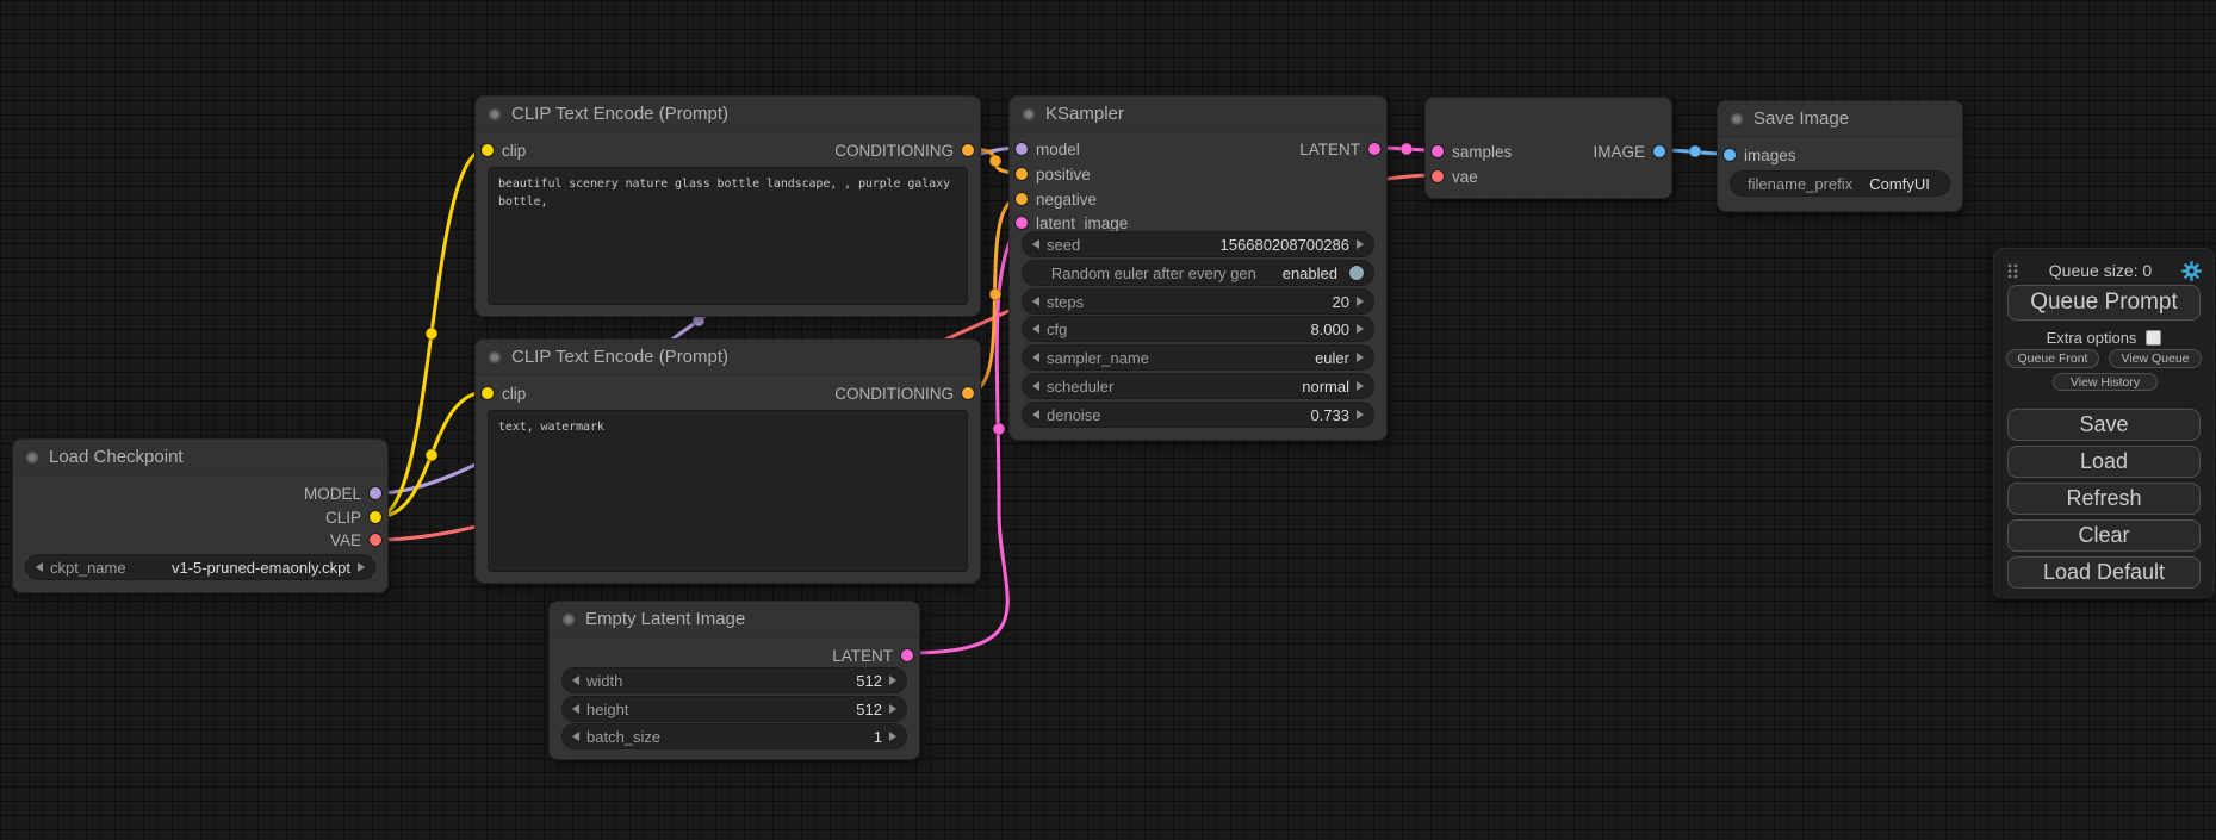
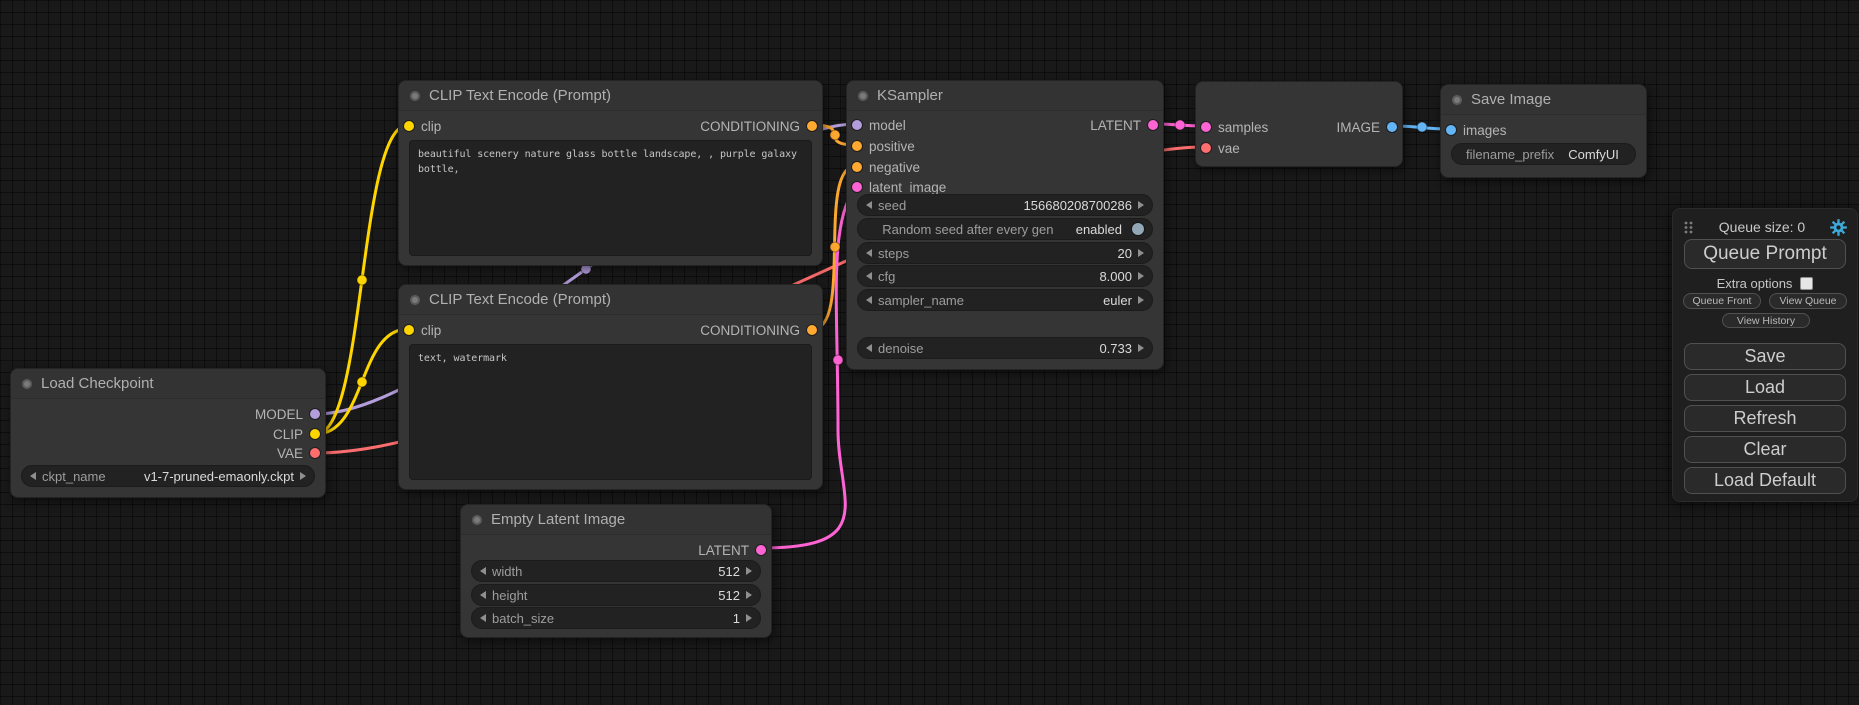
  Load Checkpoint
  MODEL
  CLIP
  VAE
  ckpt_name
- v1-5-pruned-emaonly.ckpt
+ v1-7-pruned-emaonly.ckpt
  CLIP Text Encode (Prompt)
  clip
  CONDITIONING
  beautiful scenery nature glass bottle landscape, , purple galaxy bottle,
  CLIP Text Encode (Prompt)
  clip
  CONDITIONING
  text, watermark
  KSampler
  model
  LATENT
  positive
  negative
  latent_image
  seed
  156680208700286
- Random euler after every gen
+ Random seed after every gen
  enabled
  steps
  20
  cfg
  8.000
  sampler_name
  euler
- scheduler
- normal
  denoise
  0.733
  samples
  IMAGE
  vae
  Save Image
  images
  filename_prefix
  ComfyUI
  Empty Latent Image
  LATENT
  width
  512
  height
  512
  batch_size
  1
  Queue size: 0
  Queue Prompt
  Extra options
  Queue Front
  View Queue
  View History
  Save
  Load
  Refresh
  Clear
  Load Default
